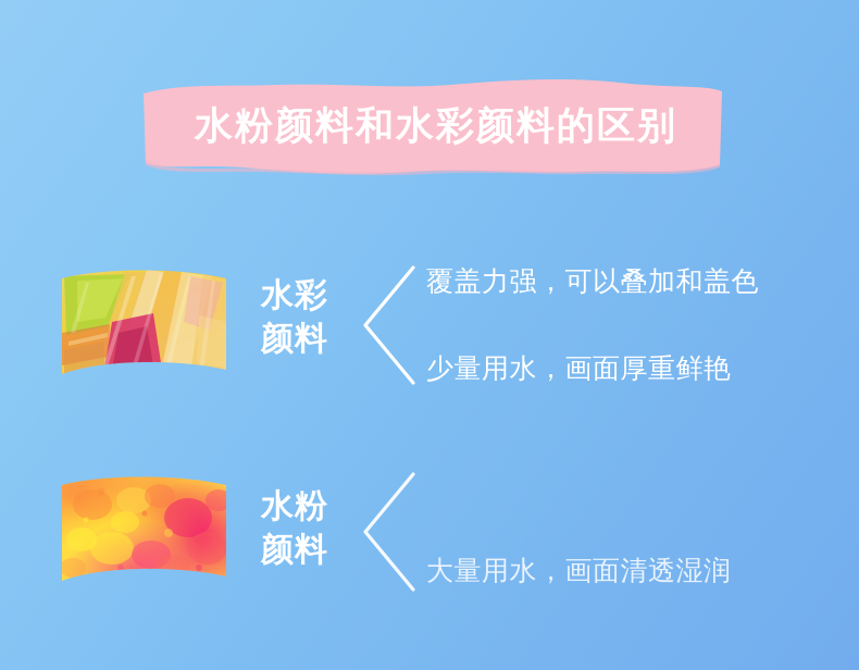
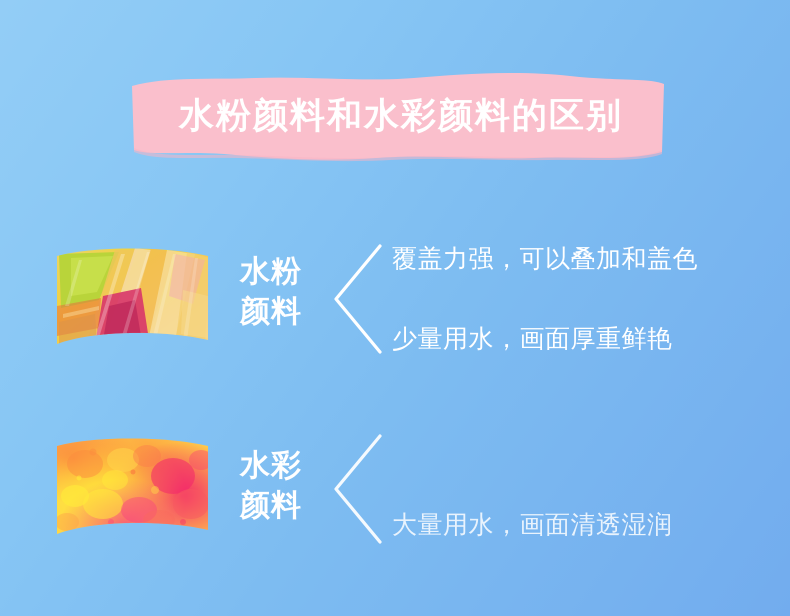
  水粉颜料和水彩颜料的区别
- 水彩
+ 水粉
  颜料
  覆盖力强，可以叠加和盖色
  少量用水，画面厚重鲜艳
- 水粉
+ 水彩
  颜料
  大量用水，画面清透湿润
